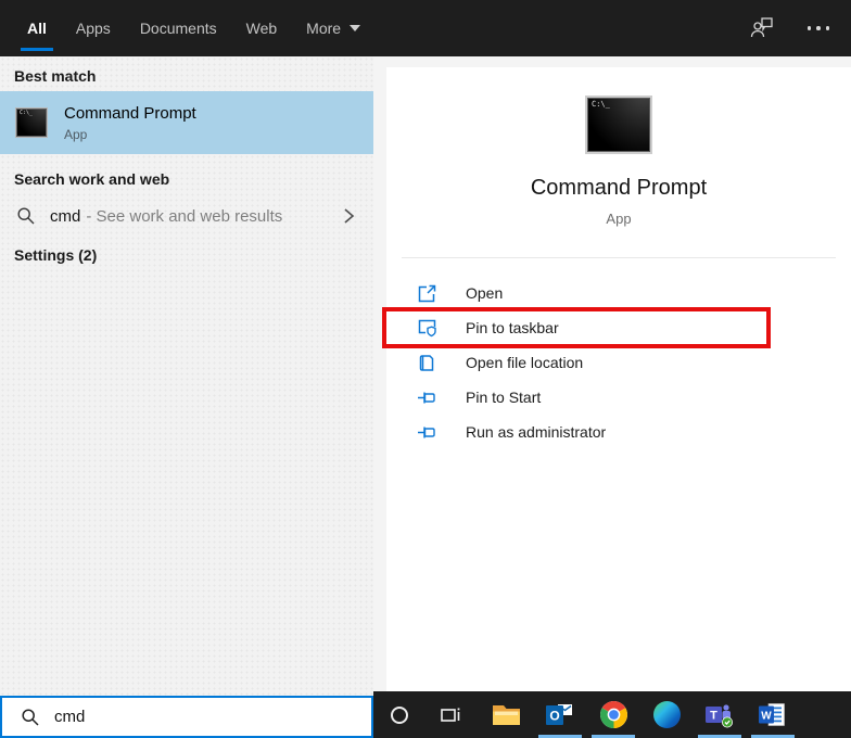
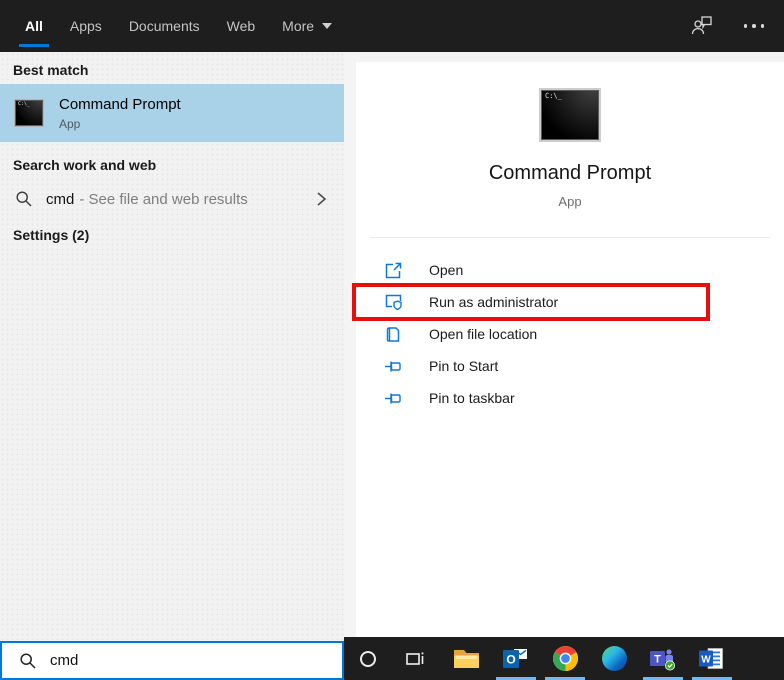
  All
  Apps
  Documents
  Web
  More
  Best match
  Command Prompt
  App
  Search work and web
  cmd
- - See work and web results
+ - See file and web results
  Settings (2)
  C:\_
  Command Prompt
  App
  Open
- Pin to taskbar
+ Run as administrator
  Open file location
  Pin to Start
- Run as administrator
+ Pin to taskbar
  cmd
  O
  T
  W
